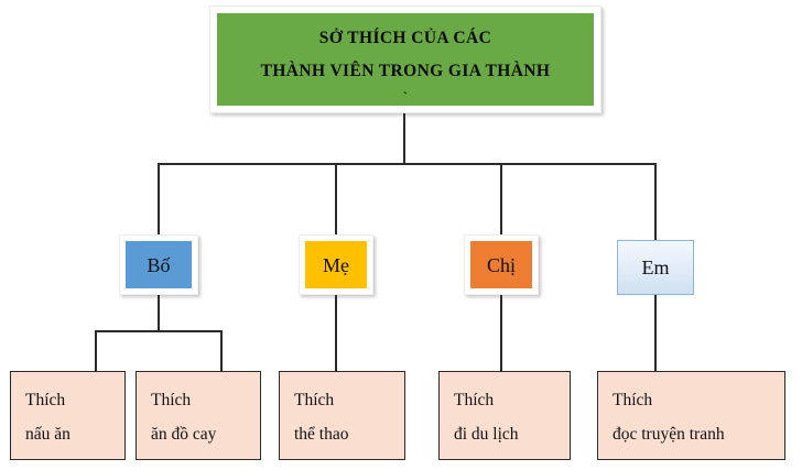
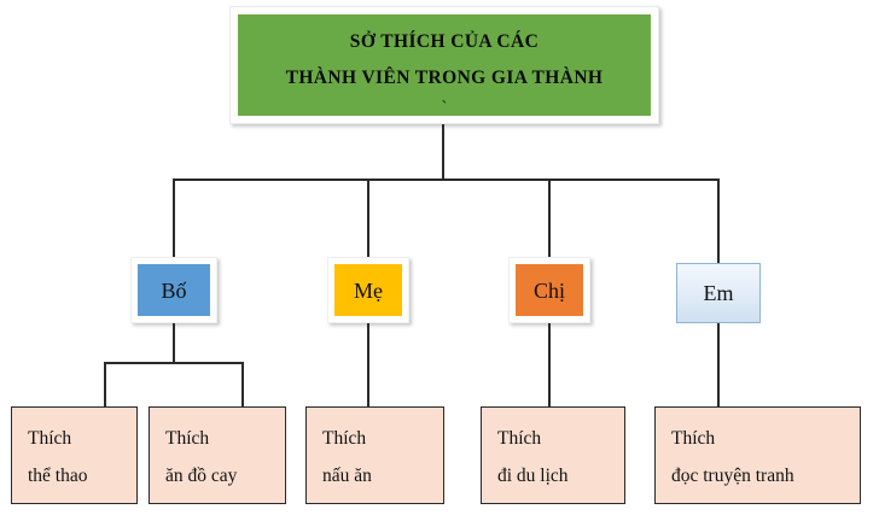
  SỞ THÍCH CỦA CÁC
  THÀNH VIÊN TRONG GIA THÀNH
  `
  Bố
  Mẹ
  Chị
  Em
  Thích
- nấu ăn
+ thể thao
  Thích
  ăn đồ cay
  Thích
- thể thao
+ nấu ăn
  Thích
  đi du lịch
  Thích
  đọc truyện tranh
